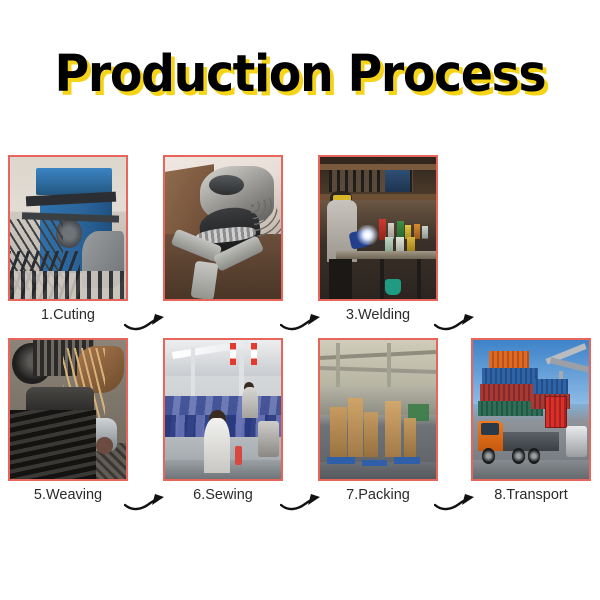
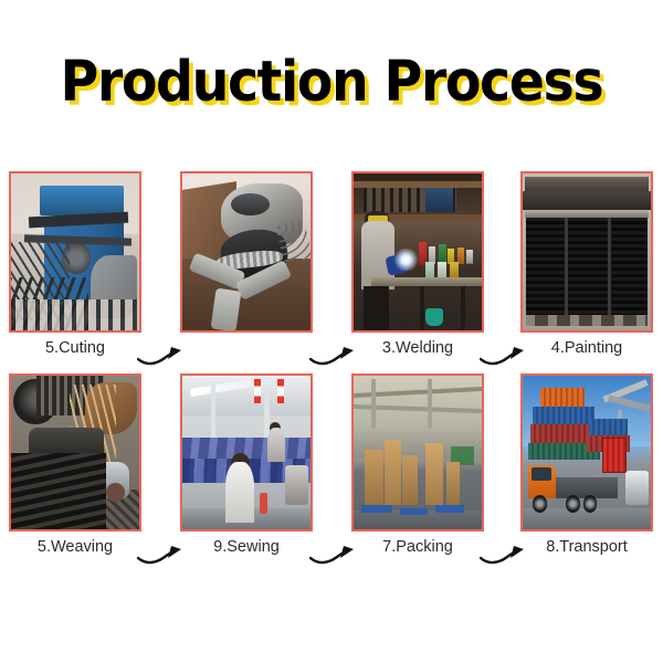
  Production Process
- 1.Cuting
+ 5.Cuting
  3.Welding
+ 4.Painting
  5.Weaving
- 6.Sewing
+ 9.Sewing
  7.Packing
  8.Transport
